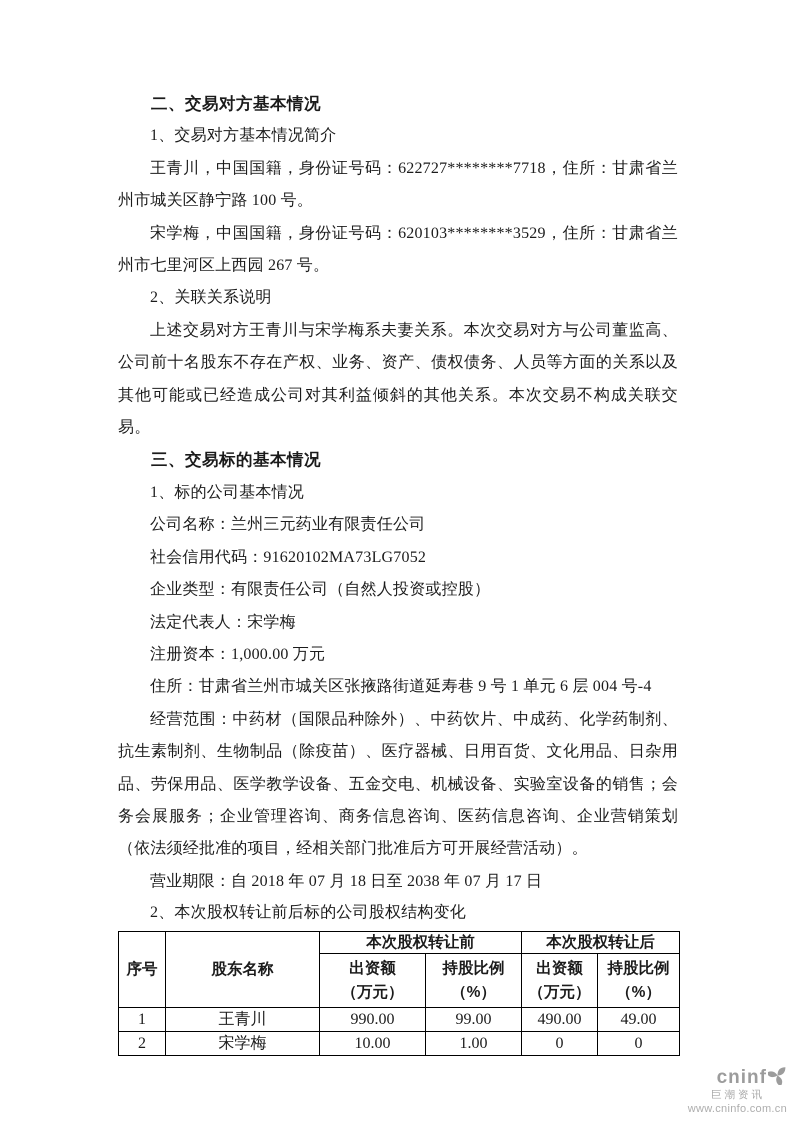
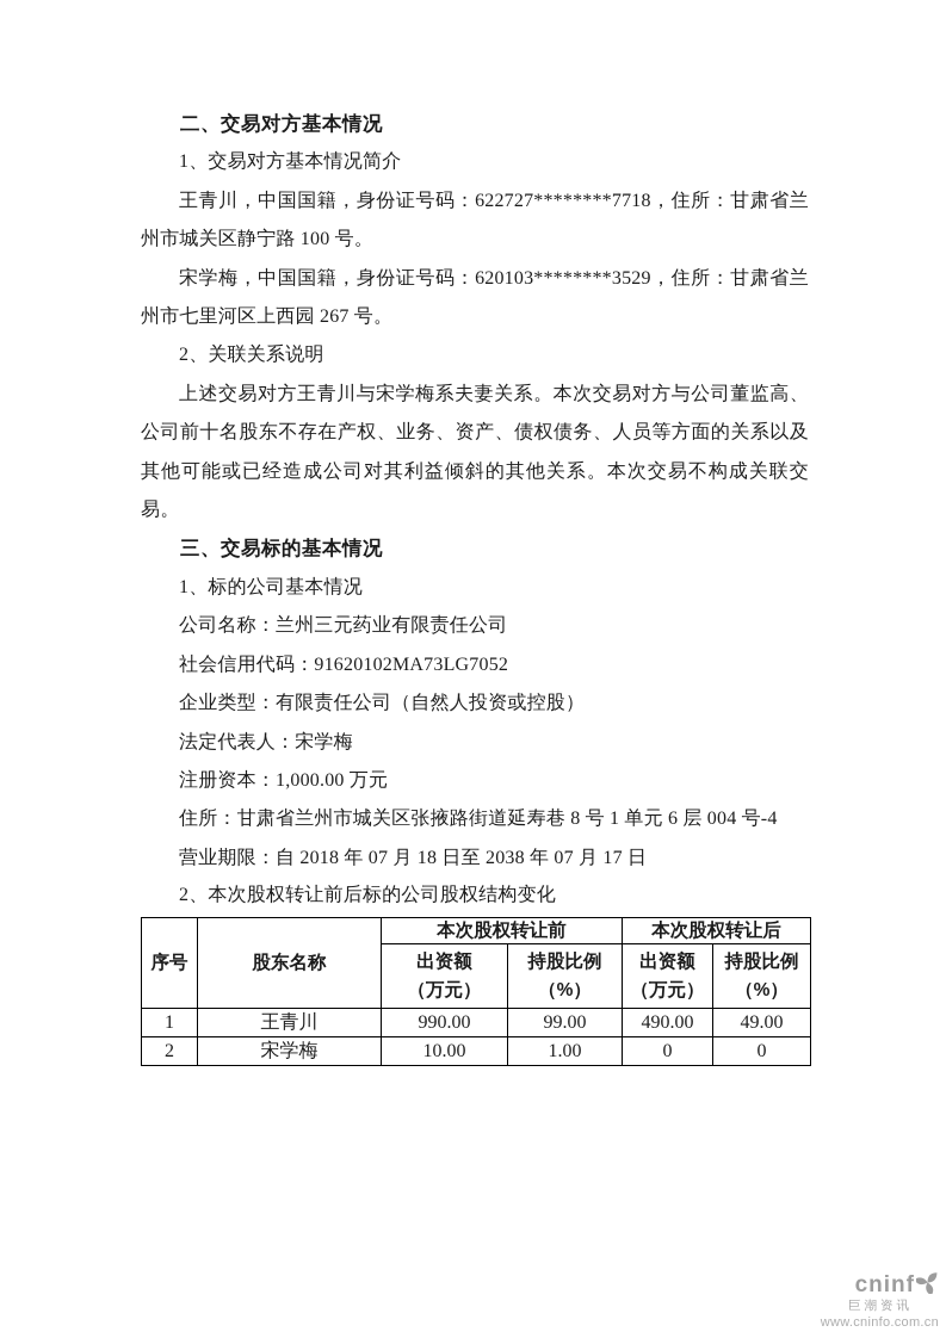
  二、交易对方基本情况
  1、交易对方基本情况简介
  王青川，中国国籍，身份证号码：622727********7718，住所：甘肃省兰州市城关区静宁路 100 号。
  宋学梅，中国国籍，身份证号码：620103********3529，住所：甘肃省兰州市七里河区上西园 267 号。
  2、关联关系说明
  上述交易对方王青川与宋学梅系夫妻关系。本次交易对方与公司董监高、公司前十名股东不存在产权、业务、资产、债权债务、人员等方面的关系以及其他可能或已经造成公司对其利益倾斜的其他关系。本次交易不构成关联交易。
  三、交易标的基本情况
  1、标的公司基本情况
  公司名称：兰州三元药业有限责任公司
  社会信用代码：91620102MA73LG7052
  企业类型：有限责任公司（自然人投资或控股）
  法定代表人：宋学梅
  注册资本：1,000.00 万元
- 住所：甘肃省兰州市城关区张掖路街道延寿巷 9 号 1 单元 6 层 004 号-4
+ 住所：甘肃省兰州市城关区张掖路街道延寿巷 8 号 1 单元 6 层 004 号-4
- 经营范围：中药材（国限品种除外）、中药饮片、中成药、化学药制剂、抗生素制剂、生物制品（除疫苗）、医疗器械、日用百货、文化用品、日杂用品、劳保用品、医学教学设备、五金交电、机械设备、实验室设备的销售；会务会展服务；企业管理咨询、商务信息咨询、医药信息咨询、企业营销策划（依法须经批准的项目，经相关部门批准后方可开展经营活动）。
  营业期限：自 2018 年 07 月 18 日至 2038 年 07 月 17 日
  2、本次股权转让前后标的公司股权结构变化
  序号	股东名称	本次股权转让前	本次股权转让后
  出资额 （万元）	持股比例 （%）	出资额 （万元）	持股比例 （%）
  1	王青川	990.00	99.00	490.00	49.00
  2	宋学梅	10.00	1.00	0	0
  cninf
  巨潮资讯
  www.cninfo.com.cn
